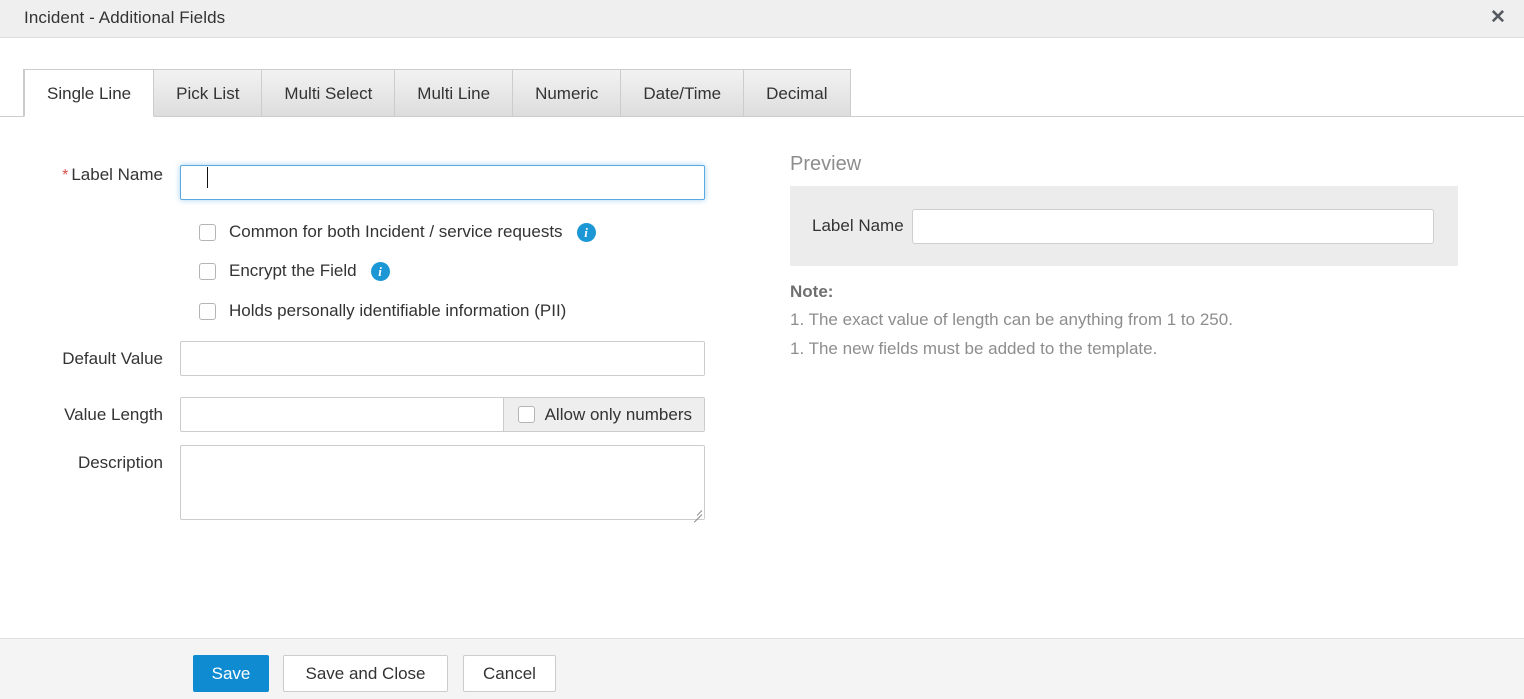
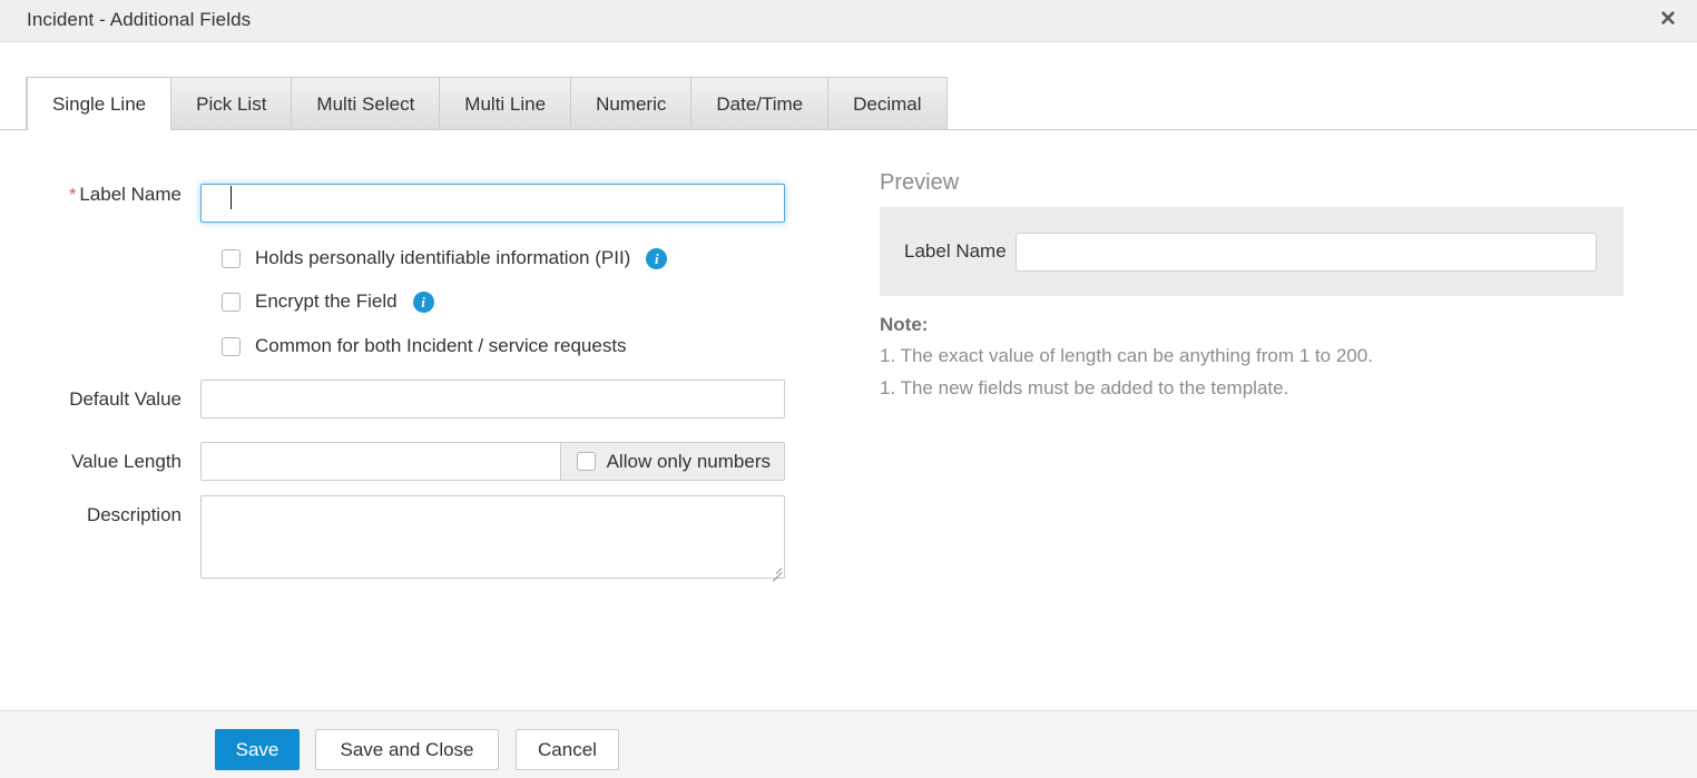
  Incident - Additional Fields
  ✕
  Single Line
  Pick List
  Multi Select
  Multi Line
  Numeric
  Date/Time
  Decimal
  * Label Name
- Common for both Incident / service requests
+ Holds personally identifiable information (PII)
  i
  Encrypt the Field
  i
- Holds personally identifiable information (PII)
+ Common for both Incident / service requests
  Default Value
  Value Length
  Allow only numbers
  Description
  Preview
  Label Name
  Note:
- 1. The exact value of length can be anything from 1 to 250.
+ 1. The exact value of length can be anything from 1 to 200.
  1. The new fields must be added to the template.
  Save
  Save and Close
  Cancel
